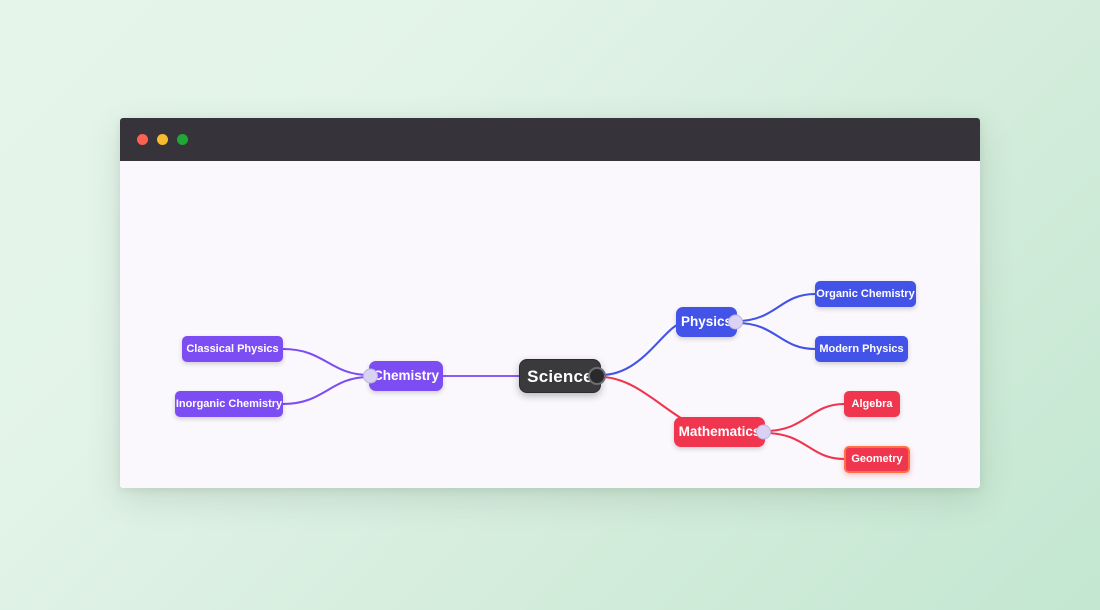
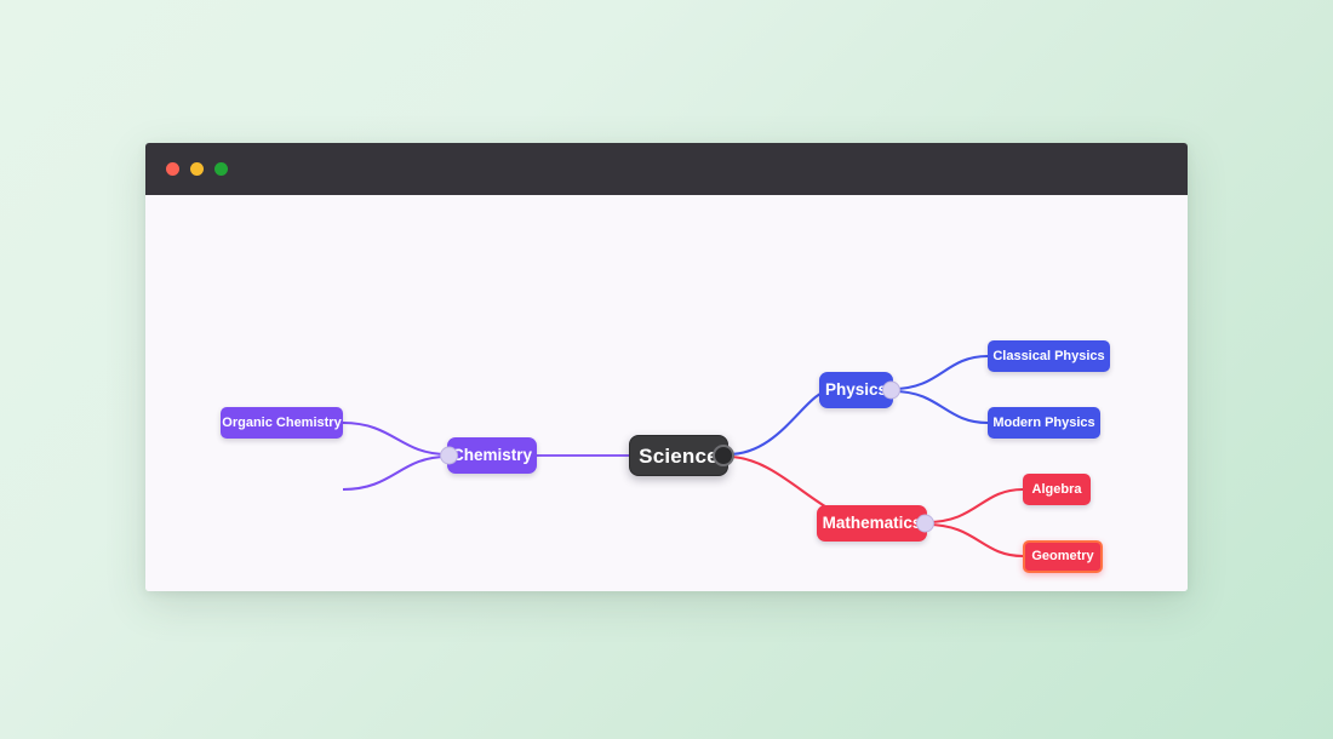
  Scienc
  hemistry
- Classical Physics
+ Organic Chemistry
- Inorganic Chemistry
  Physic
- Organic Chemistry
+ Classical Physics
  Modern Physics
  Mathematic
  Algebra
  Geometry
